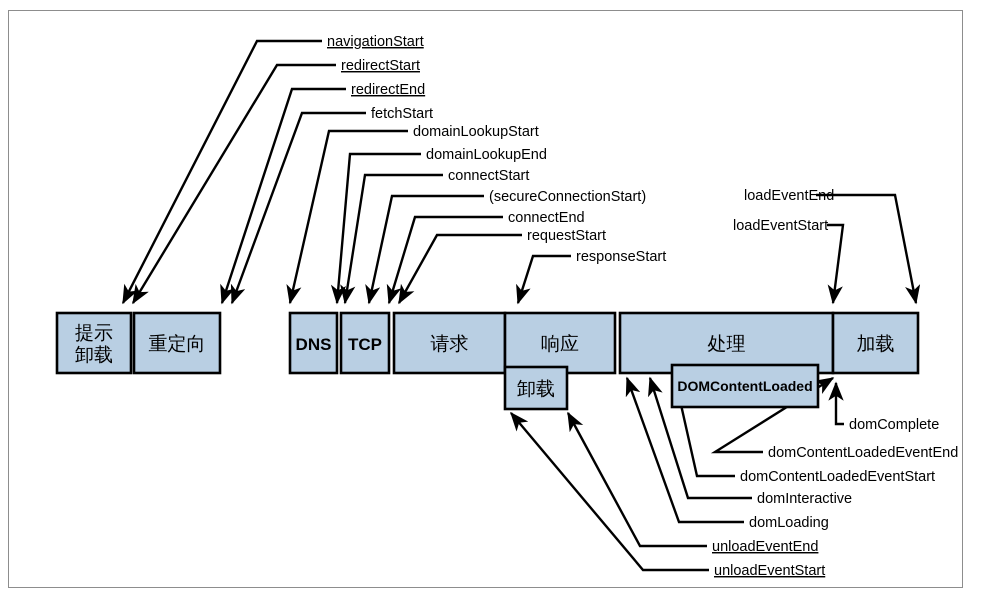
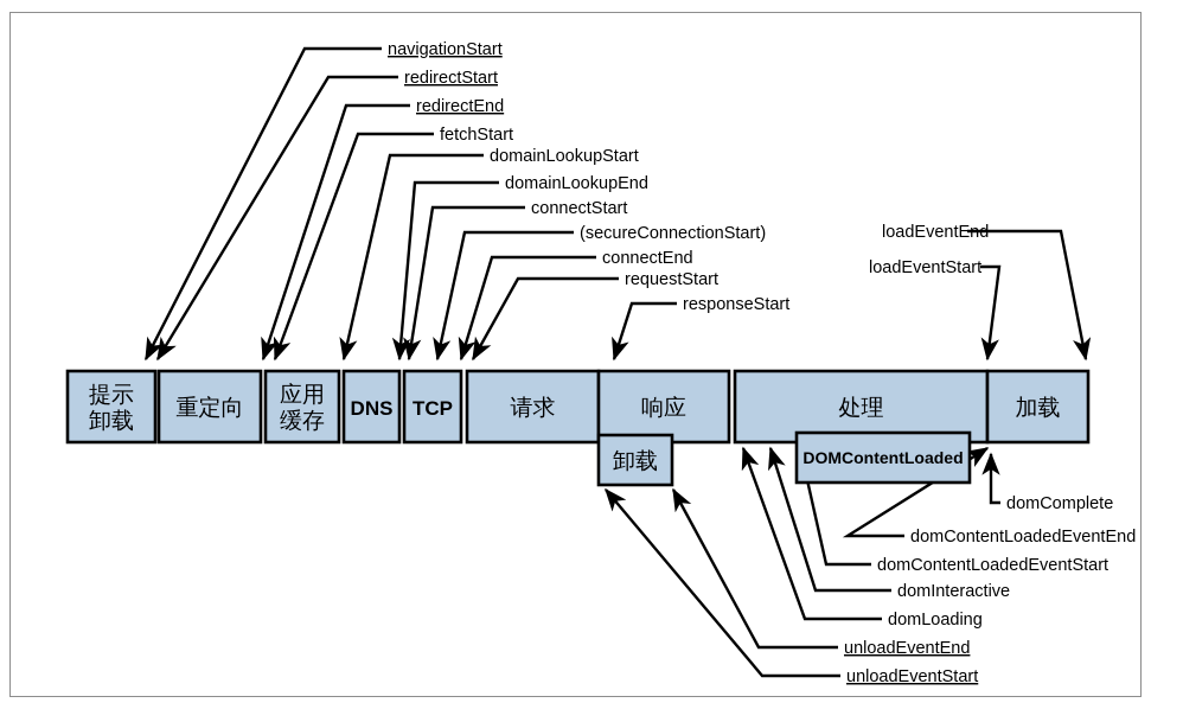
  提示
  卸载
  重定向
+ 应用
+ 缓存
  DNS
  TCP
  请求
  响应
  处理
  加载
  卸载
  DOMContentLoaded
  navigationStart
  redirectStart
  redirectEnd
  fetchStart
  domainLookupStart
  domainLookupEnd
  connectStart
  (secureConnectionStart)
  connectEnd
  requestStart
  responseStart
  loadEventEnd
  loadEventStart
  domComplete
  domContentLoadedEventEnd
  domContentLoadedEventStart
  domInteractive
  domLoading
  unloadEventEnd
  unloadEventStart
